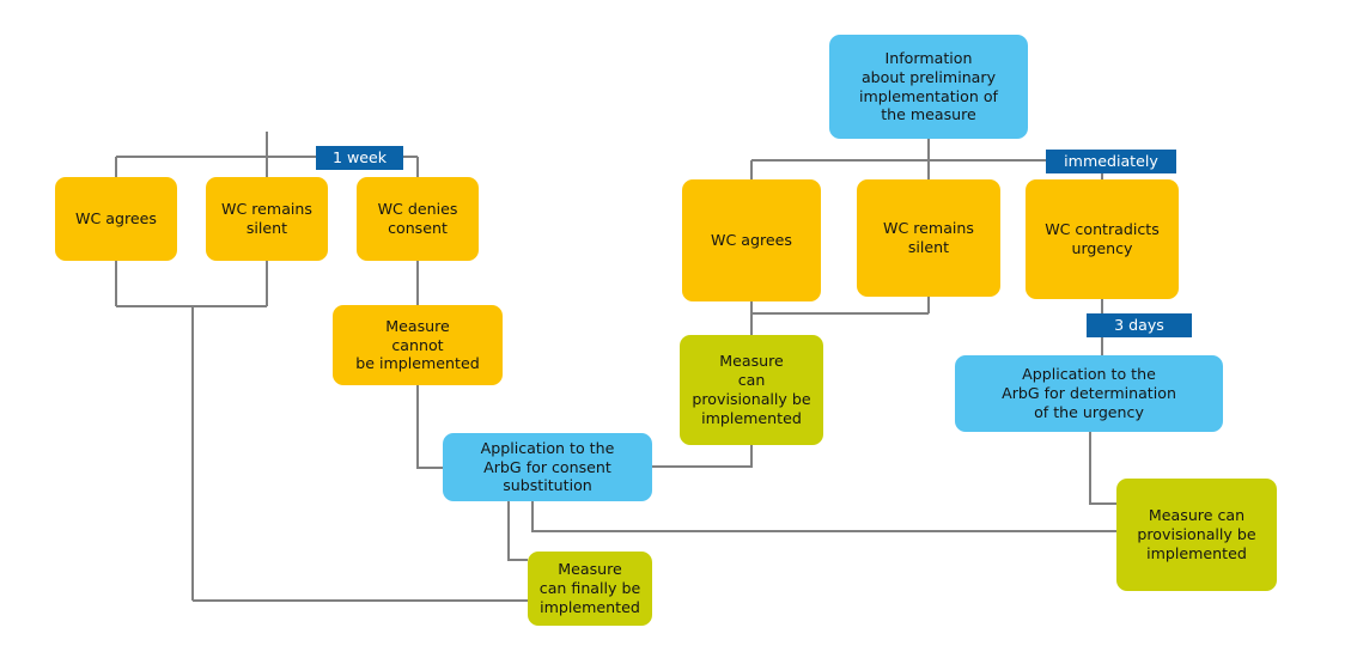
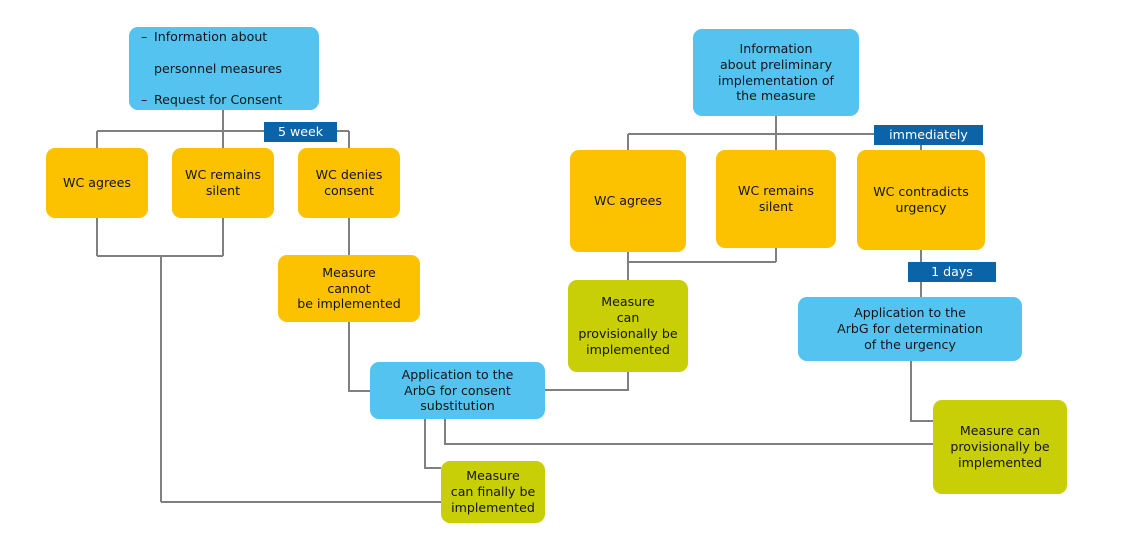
+ Information about
+ personnel measures
+ Request for Consent
- 1 week
+ 5 week
  WC agrees
  WC remains
  silent
  WC denies
  consent
  Measure
  cannot
  be implemented
  Application to the
  ArbG for consent
  substitution
  Measure
  can finally be
  implemented
  Information
  about preliminary
  implementation of
  the measure
  immediately
  WC agrees
  WC remains
  silent
  WC contradicts
  urgency
  Measure
  can
  provisionally be
  implemented
- 3 days
+ 1 days
  Application to the
  ArbG for determination
  of the urgency
  Measure can
  provisionally be
  implemented
